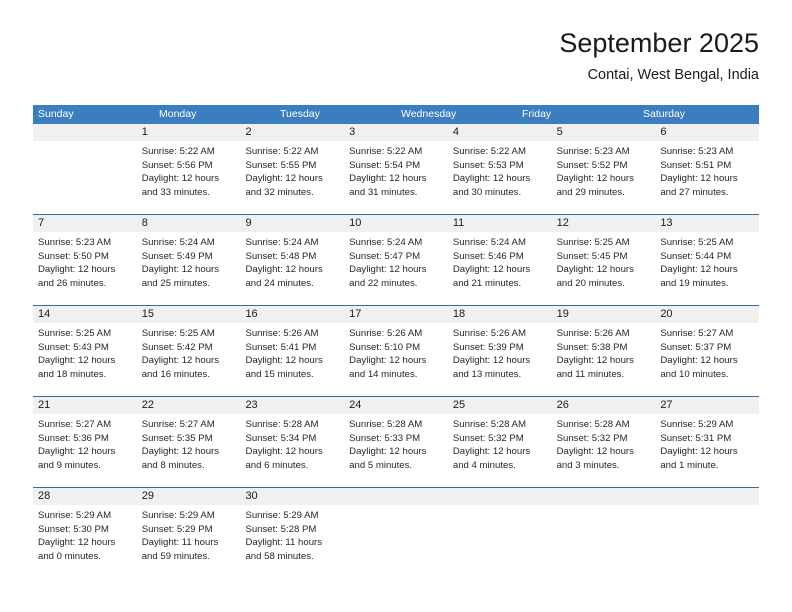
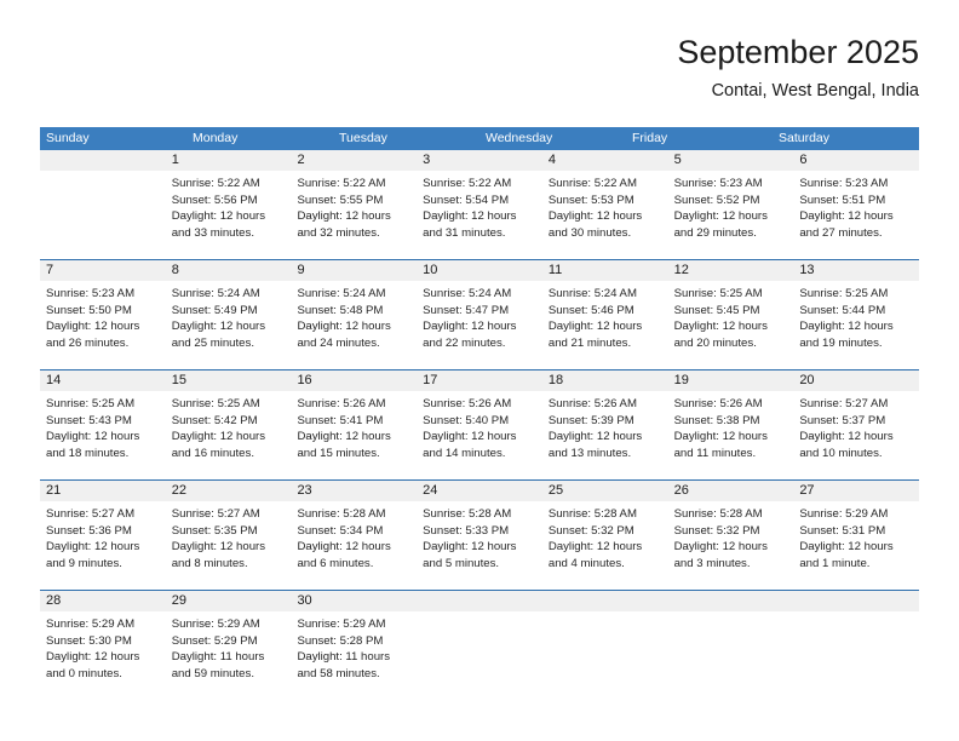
  September 2025
  Contai, West Bengal, India
  Sunday
  Monday
  Tuesday
  Wednesday
  Friday
  Saturday
  1
  Sunrise: 5:22 AM
  Sunset: 5:56 PM
  Daylight: 12 hours
  and 33 minutes.
  2
  Sunrise: 5:22 AM
  Sunset: 5:55 PM
  Daylight: 12 hours
  and 32 minutes.
  3
  Sunrise: 5:22 AM
  Sunset: 5:54 PM
  Daylight: 12 hours
  and 31 minutes.
  4
  Sunrise: 5:22 AM
  Sunset: 5:53 PM
  Daylight: 12 hours
  and 30 minutes.
  5
  Sunrise: 5:23 AM
  Sunset: 5:52 PM
  Daylight: 12 hours
  and 29 minutes.
  6
  Sunrise: 5:23 AM
  Sunset: 5:51 PM
  Daylight: 12 hours
  and 27 minutes.
  7
  Sunrise: 5:23 AM
  Sunset: 5:50 PM
  Daylight: 12 hours
  and 26 minutes.
  8
  Sunrise: 5:24 AM
  Sunset: 5:49 PM
  Daylight: 12 hours
  and 25 minutes.
  9
  Sunrise: 5:24 AM
  Sunset: 5:48 PM
  Daylight: 12 hours
  and 24 minutes.
  10
  Sunrise: 5:24 AM
  Sunset: 5:47 PM
  Daylight: 12 hours
  and 22 minutes.
  11
  Sunrise: 5:24 AM
  Sunset: 5:46 PM
  Daylight: 12 hours
  and 21 minutes.
  12
  Sunrise: 5:25 AM
  Sunset: 5:45 PM
  Daylight: 12 hours
  and 20 minutes.
  13
  Sunrise: 5:25 AM
  Sunset: 5:44 PM
  Daylight: 12 hours
  and 19 minutes.
  14
  Sunrise: 5:25 AM
  Sunset: 5:43 PM
  Daylight: 12 hours
  and 18 minutes.
  15
  Sunrise: 5:25 AM
  Sunset: 5:42 PM
  Daylight: 12 hours
  and 16 minutes.
  16
  Sunrise: 5:26 AM
  Sunset: 5:41 PM
  Daylight: 12 hours
  and 15 minutes.
  17
  Sunrise: 5:26 AM
- Sunset: 5:10 PM
+ Sunset: 5:40 PM
  Daylight: 12 hours
  and 14 minutes.
  18
  Sunrise: 5:26 AM
  Sunset: 5:39 PM
  Daylight: 12 hours
  and 13 minutes.
  19
  Sunrise: 5:26 AM
  Sunset: 5:38 PM
  Daylight: 12 hours
  and 11 minutes.
  20
  Sunrise: 5:27 AM
  Sunset: 5:37 PM
  Daylight: 12 hours
  and 10 minutes.
  21
  Sunrise: 5:27 AM
  Sunset: 5:36 PM
  Daylight: 12 hours
  and 9 minutes.
  22
  Sunrise: 5:27 AM
  Sunset: 5:35 PM
  Daylight: 12 hours
  and 8 minutes.
  23
  Sunrise: 5:28 AM
  Sunset: 5:34 PM
  Daylight: 12 hours
  and 6 minutes.
  24
  Sunrise: 5:28 AM
  Sunset: 5:33 PM
  Daylight: 12 hours
  and 5 minutes.
  25
  Sunrise: 5:28 AM
  Sunset: 5:32 PM
  Daylight: 12 hours
  and 4 minutes.
  26
  Sunrise: 5:28 AM
  Sunset: 5:32 PM
  Daylight: 12 hours
  and 3 minutes.
  27
  Sunrise: 5:29 AM
  Sunset: 5:31 PM
  Daylight: 12 hours
  and 1 minute.
  28
  Sunrise: 5:29 AM
  Sunset: 5:30 PM
  Daylight: 12 hours
  and 0 minutes.
  29
  Sunrise: 5:29 AM
  Sunset: 5:29 PM
  Daylight: 11 hours
  and 59 minutes.
  30
  Sunrise: 5:29 AM
  Sunset: 5:28 PM
  Daylight: 11 hours
  and 58 minutes.
